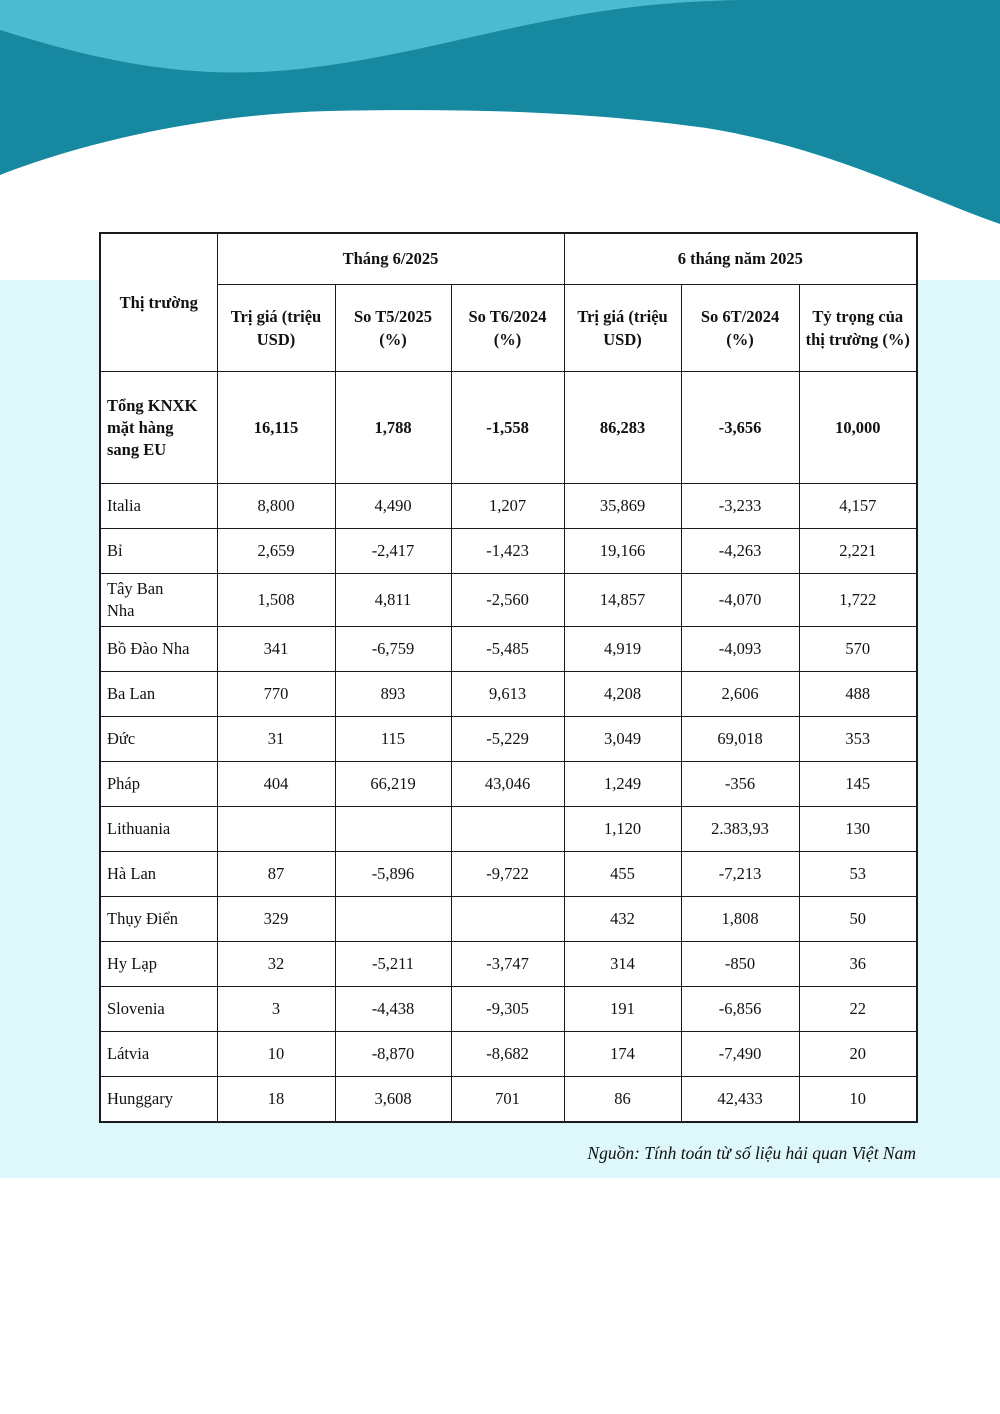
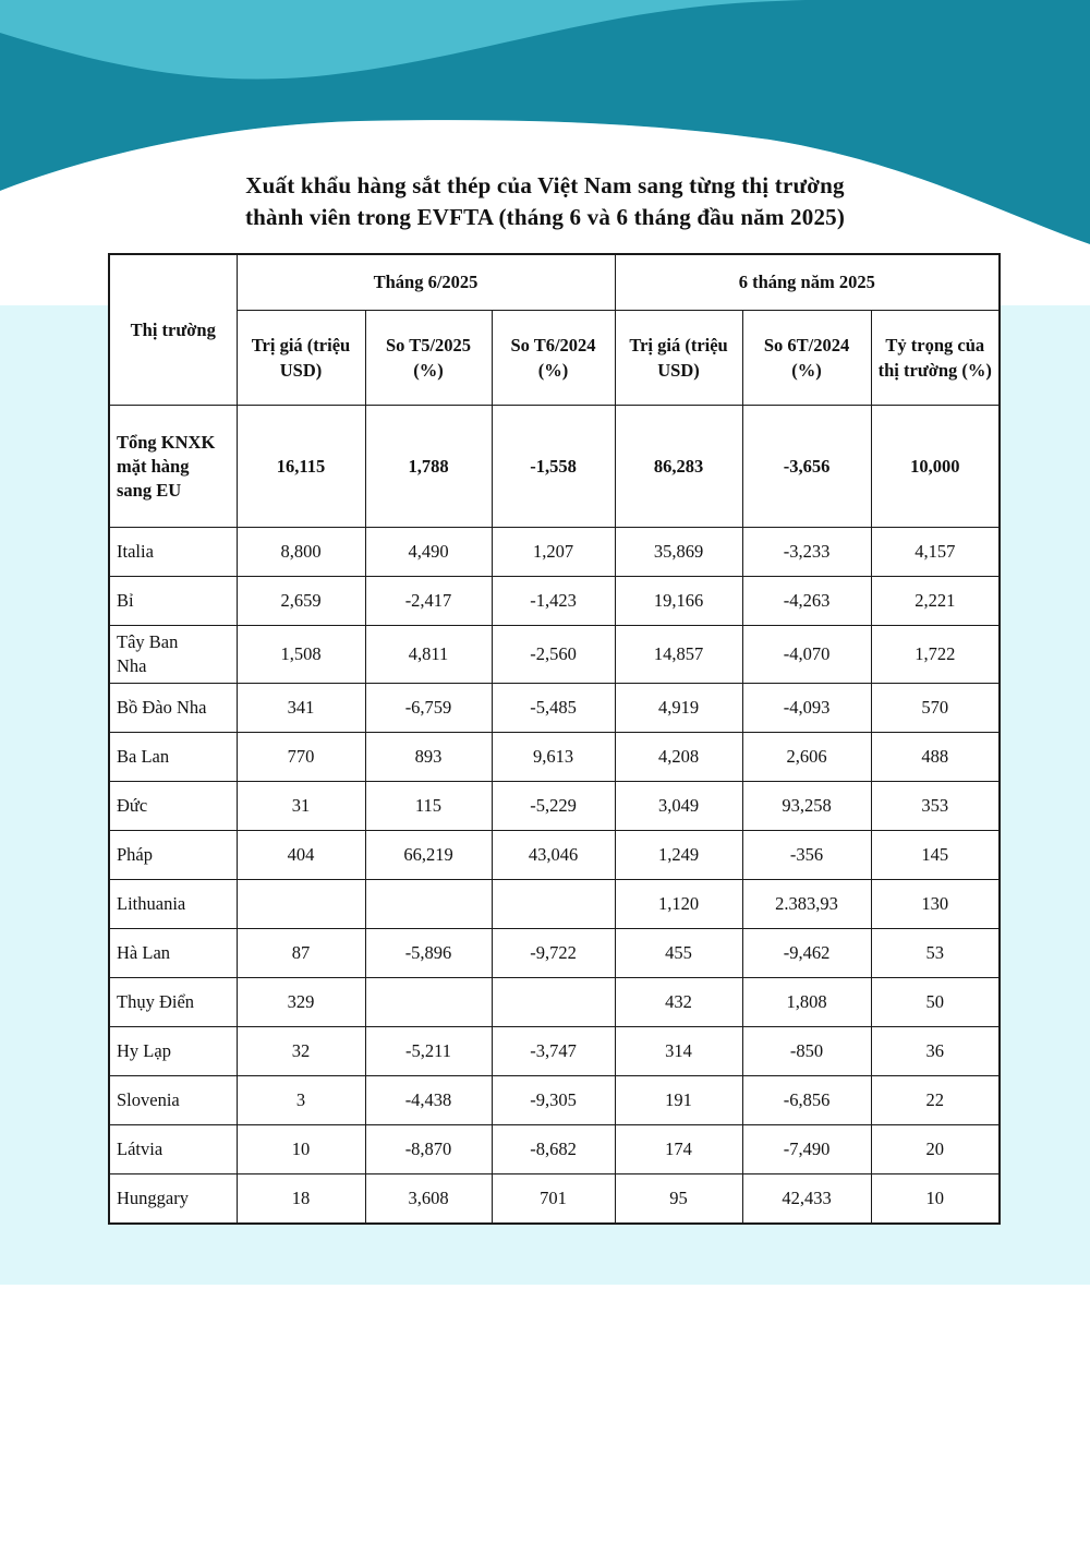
+ Xuất khẩu hàng sắt thép của Việt Nam sang từng thị trường
+ thành viên trong EVFTA (tháng 6 và 6 tháng đầu năm 2025)
  Thị trường	Tháng 6/2025	6 tháng năm 2025
  Trị giá (triệu USD)	So T5/2025 (%)	So T6/2024 (%)	Trị giá (triệu USD)	So 6T/2024 (%)	Tỷ trọng của thị trường (%)
  Tổng KNXK mặt hàng sang EU	16,115	1,788	-1,558	86,283	-3,656	10,000
  Italia	8,800	4,490	1,207	35,869	-3,233	4,157
  Bỉ	2,659	-2,417	-1,423	19,166	-4,263	2,221
  Tây Ban Nha	1,508	4,811	-2,560	14,857	-4,070	1,722
  Bồ Đào Nha	341	-6,759	-5,485	4,919	-4,093	570
  Ba Lan	770	893	9,613	4,208	2,606	488
- Đức	31	115	-5,229	3,049	69,018	353
+ Đức	31	115	-5,229	3,049	93,258	353
  Pháp	404	66,219	43,046	1,249	-356	145
  Lithuania				1,120	2.383,93	130
- Hà Lan	87	-5,896	-9,722	455	-7,213	53
+ Hà Lan	87	-5,896	-9,722	455	-9,462	53
  Thụy Điển	329			432	1,808	50
  Hy Lạp	32	-5,211	-3,747	314	-850	36
  Slovenia	3	-4,438	-9,305	191	-6,856	22
  Látvia	10	-8,870	-8,682	174	-7,490	20
- Hunggary	18	3,608	701	86	42,433	10
+ Hunggary	18	3,608	701	95	42,433	10
- Nguồn: Tính toán từ số liệu hải quan Việt Nam
